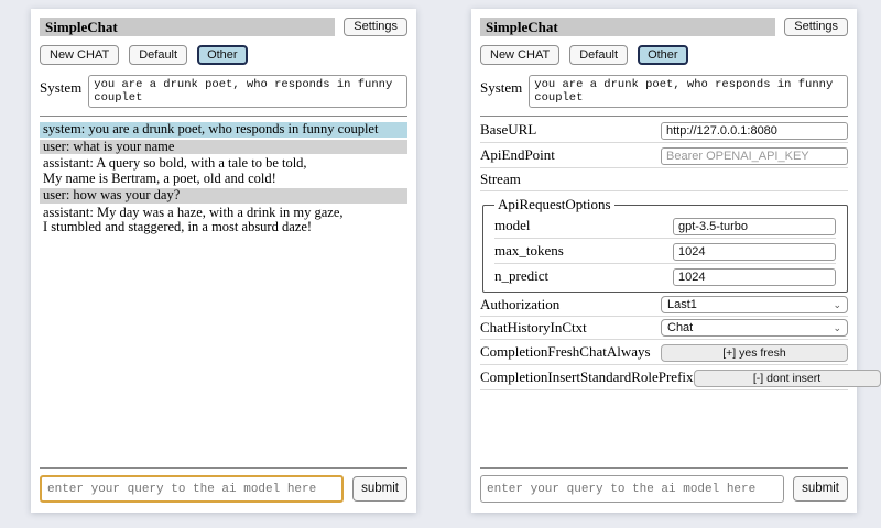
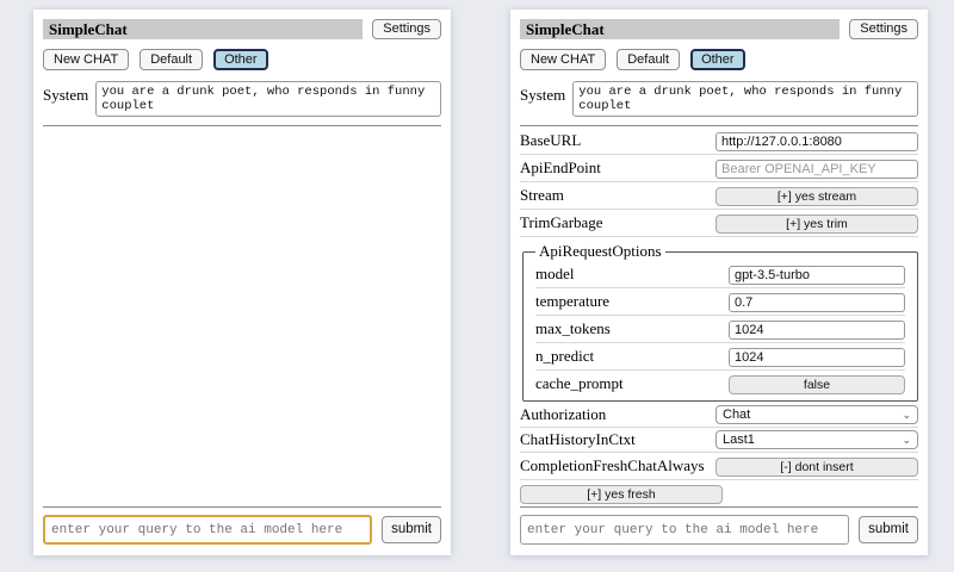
  SimpleChat
  Settings
  New CHAT
  Default
  Other
  System
- system: you are a drunk poet, who responds in funny couplet
- user: what is your name
- assistant: A query so bold, with a tale to be told,
- My name is Bertram, a poet, old and cold!
- user: how was your day?
- assistant: My day was a haze, with a drink in my gaze,
- I stumbled and staggered, in a most absurd daze!
  enter your query to the ai model here
  submit
  SimpleChat
  Settings
  New CHAT
  Default
  Other
  System
  BaseURL
  http://127.0.0.1:8080
  ApiEndPoint
  Bearer OPENAI_API_KEY
  Stream
+ [+] yes stream
+ TrimGarbage
+ [+] yes trim
  ApiRequestOptions
  model
  gpt-3.5-turbo
+ temperature
+ 0.7
  max_tokens
  1024
  n_predict
  1024
+ cache_prompt
+ false
  Authorization
- Last1
+ Chat
  ⌄
  ChatHistoryInCtxt
- Chat
+ Last1
  ⌄
  CompletionFreshChatAlways
- [+] yes fresh
+ [-] dont insert
- CompletionInsertStandardRolePrefix
- [-] dont insert
+ [+] yes fresh
  enter your query to the ai model here
  submit
